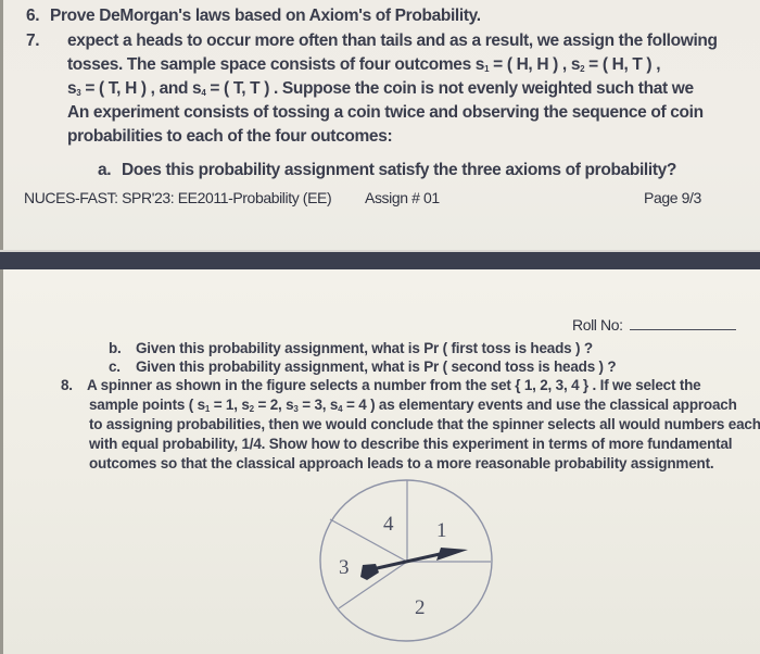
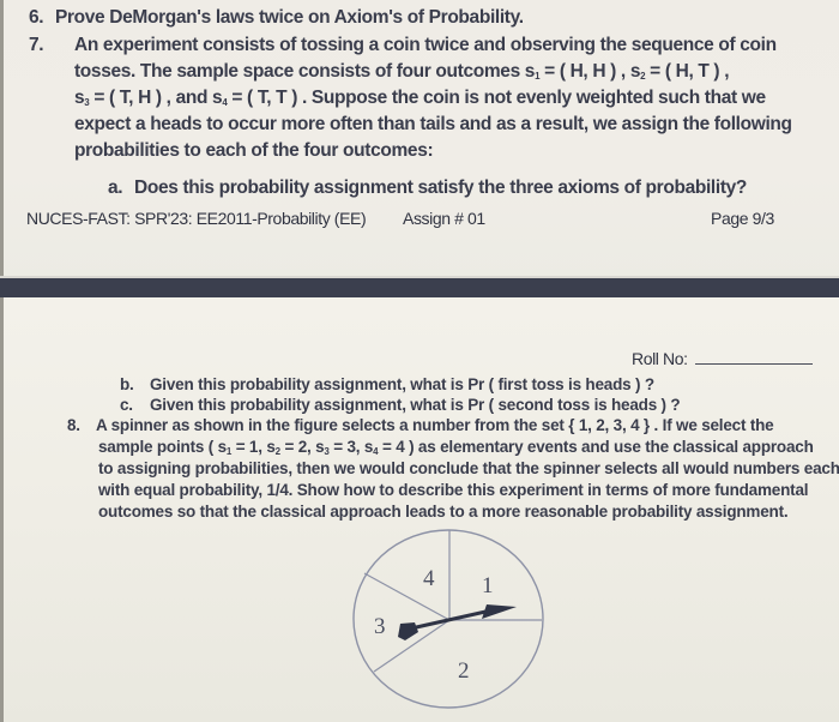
  6.
- Prove DeMorgan's laws based on Axiom's of Probability.
+ Prove DeMorgan's laws twice on Axiom's of Probability.
  7.
- expect a heads to occur more often than tails and as a result, we assign the following
+ An experiment consists of tossing a coin twice and observing the sequence of coin
  tosses. The sample space consists of four outcomes s1 = ( H, H ) , s2 = ( H, T ) ,
  s3 = ( T, H ) , and s4 = ( T, T ) . Suppose the coin is not evenly weighted such that we
- An experiment consists of tossing a coin twice and observing the sequence of coin
+ expect a heads to occur more often than tails and as a result, we assign the following
  probabilities to each of the four outcomes:
  a.
  Does this probability assignment satisfy the three axioms of probability?
  NUCES-FAST: SPR'23: EE2011-Probability (EE)
  Assign # 01
  Page 9/3
  Roll No:
  b.
  Given this probability assignment, what is Pr ( first toss is heads ) ?
  c.
  Given this probability assignment, what is Pr ( second toss is heads ) ?
  8.
  A spinner as shown in the figure selects a number from the set { 1, 2, 3, 4 } . If we select the
  sample points ( s1 = 1, s2 = 2, s3 = 3, s4 = 4 ) as elementary events and use the classical approach
  to assigning probabilities, then we would conclude that the spinner selects all would numbers each
  with equal probability, 1/4. Show how to describe this experiment in terms of more fundamental
  outcomes so that the classical approach leads to a more reasonable probability assignment.
  4
  1
  3
  2
